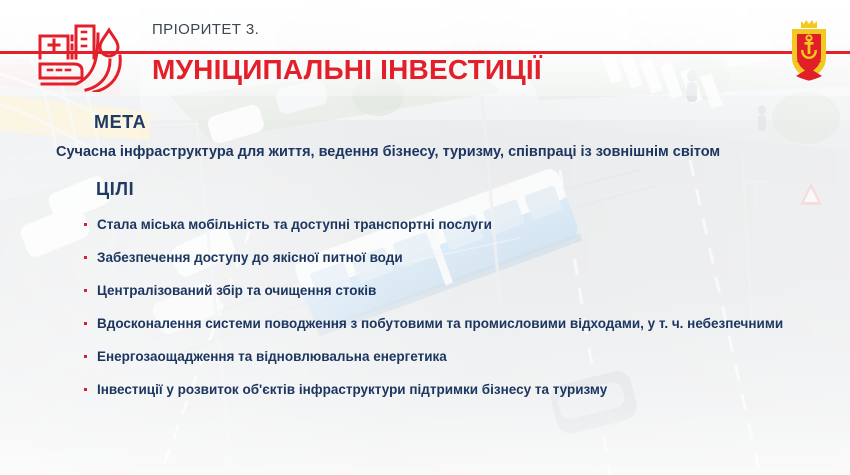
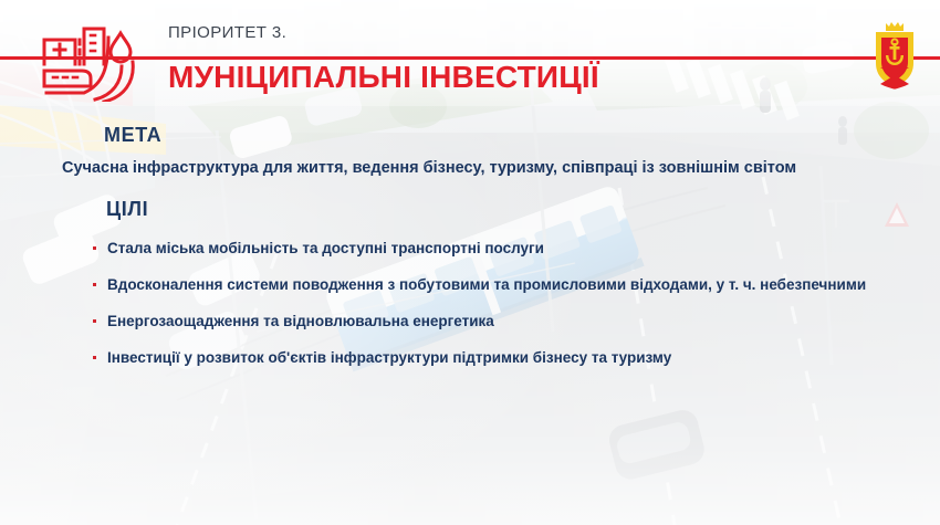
  ПРІОРИТЕТ 3.
  МУНІЦИПАЛЬНІ ІНВЕСТИЦІЇ
  МЕТА
  Сучасна інфраструктура для життя, ведення бізнесу, туризму, співпраці із зовнішнім світом
  ЦІЛІ
  Стала міська мобільність та доступні транспортні послуги
- Забезпечення доступу до якісної питної води
- Централізований збір та очищення стоків
  Вдосконалення системи поводження з побутовими та промисловими відходами, у т. ч. небезпечними
  Енергозаощадження та відновлювальна енергетика
  Інвестиції у розвиток об'єктів інфраструктури підтримки бізнесу та туризму
